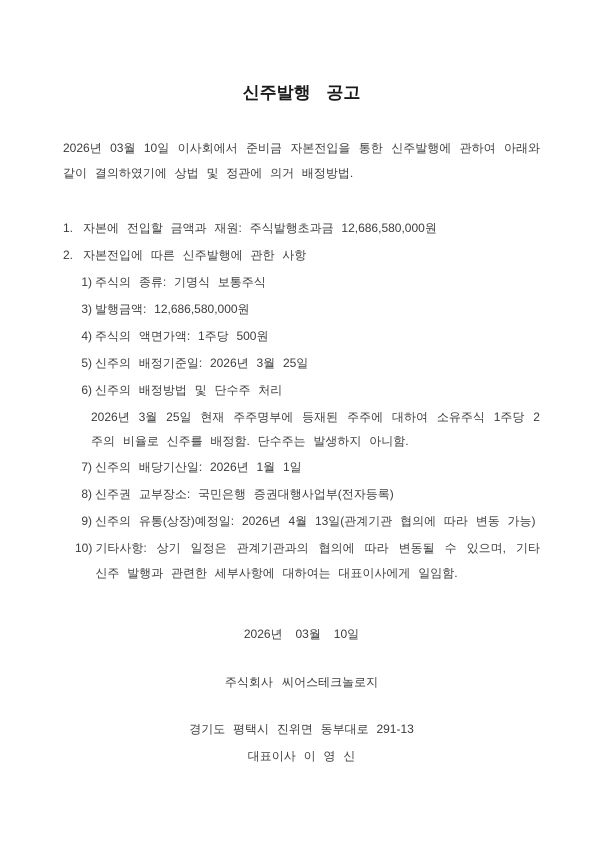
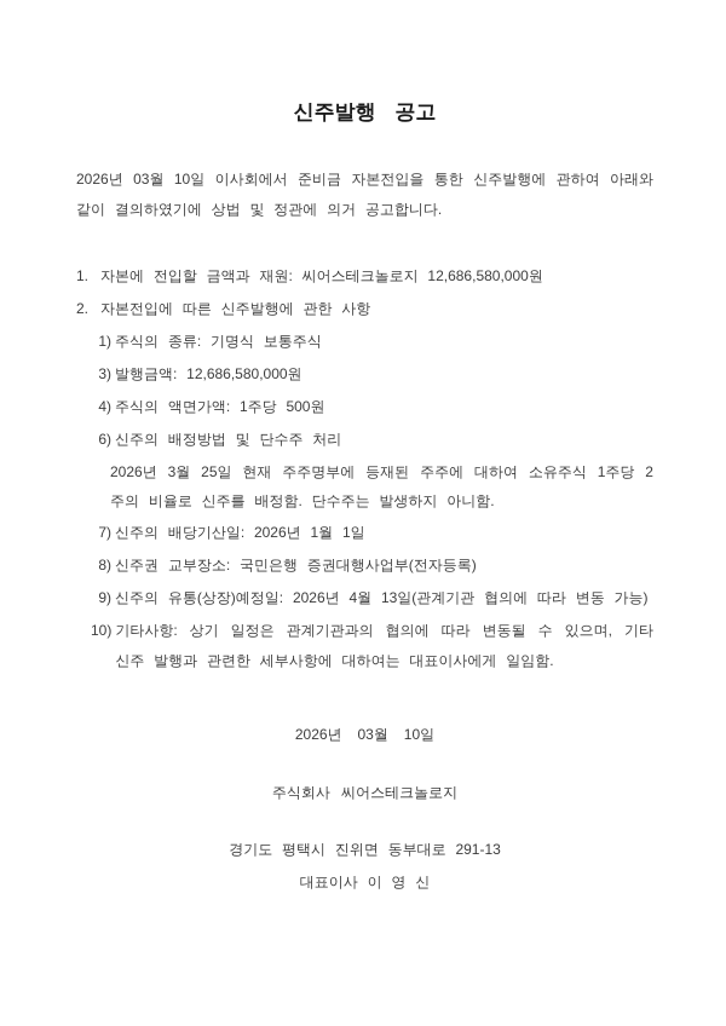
  신주발행 공고
- 2026년 03월 10일 이사회에서 준비금 자본전입을 통한 신주발행에 관하여 아래와 같이 결의하였기에 상법 및 정관에 의거 배정방법.
+ 2026년 03월 10일 이사회에서 준비금 자본전입을 통한 신주발행에 관하여 아래와 같이 결의하였기에 상법 및 정관에 의거 공고합니다.
  1.
- 자본에 전입할 금액과 재원: 주식발행초과금 12,686,580,000원
+ 자본에 전입할 금액과 재원: 씨어스테크놀로지 12,686,580,000원
  2.
  자본전입에 따른 신주발행에 관한 사항
  1)
  주식의 종류: 기명식 보통주식
  3)
  발행금액: 12,686,580,000원
  4)
  주식의 액면가액: 1주당 500원
- 5)
- 신주의 배정기준일: 2026년 3월 25일
  6)
  신주의 배정방법 및 단수주 처리
  2026년 3월 25일 현재 주주명부에 등재된 주주에 대하여 소유주식 1주당 2주의 비율로 신주를 배정함. 단수주는 발생하지 아니함.
  7)
  신주의 배당기산일: 2026년 1월 1일
  8)
  신주권 교부장소: 국민은행 증권대행사업부(전자등록)
  9)
  신주의 유통(상장)예정일: 2026년 4월 13일(관계기관 협의에 따라 변동 가능)
  10)
  기타사항: 상기 일정은 관계기관과의 협의에 따라 변동될 수 있으며, 기타 신주 발행과 관련한 세부사항에 대하여는 대표이사에게 일임함.
  2026년 03월 10일
  주식회사 씨어스테크놀로지
  경기도 평택시 진위면 동부대로 291-13
  대표이사 이 영 신
